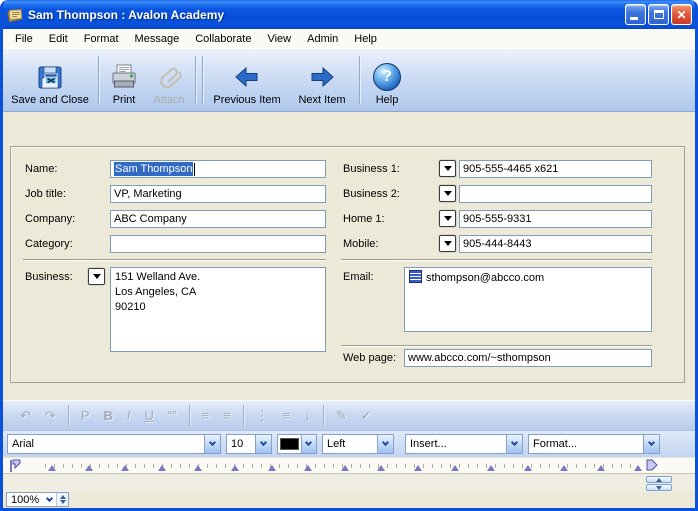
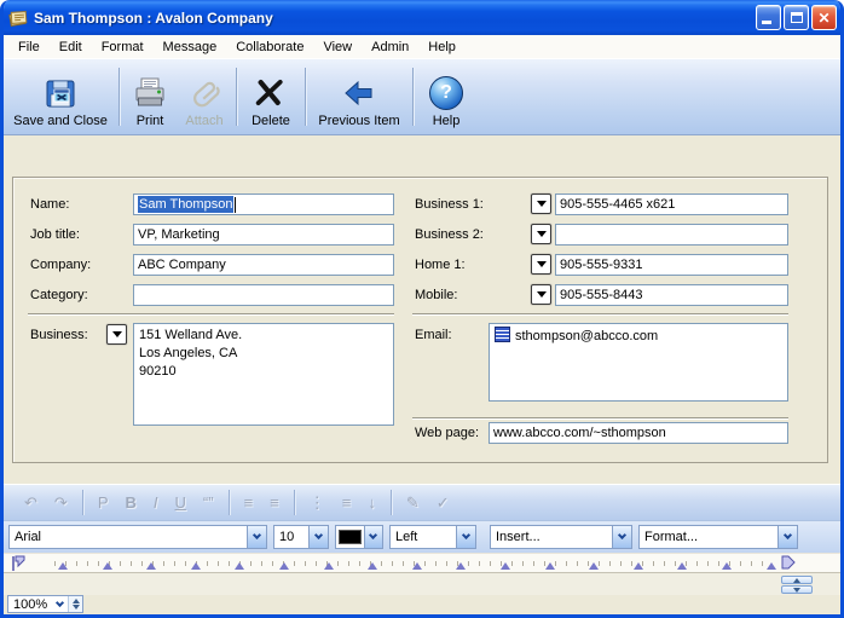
- Sam Thompson : Avalon Academy
+ Sam Thompson : Avalon Company
  ✕
  File
  Edit
  Format
  Message
  Collaborate
  View
  Admin
  Help
  Save and Close
  Print
  Attach
+ Delete
  Previous Item
- Next Item
  ?
  Help
  Name:
  Sam Thompson
  Job title:
  VP, Marketing
  Company:
  ABC Company
  Category:
  Business:
  151 Welland Ave.
  Los Angeles, CA
  90210
  Business 1:
  905-555-4465 x621
  Business 2:
  Home 1:
  905-555-9331
  Mobile:
- 905-444-8443
+ 905-555-8443
  Email:
  sthompson@abcco.com
  Web page:
  www.abcco.com/~sthompson
  ↶
  ↷
  P
  B
  I
  U
  “”
  ≡
  ≡
  ⋮
  ≡
  ↓
  ✎
  ✓
  Arial
  10
  Left
  Insert...
  Format...
  100%
